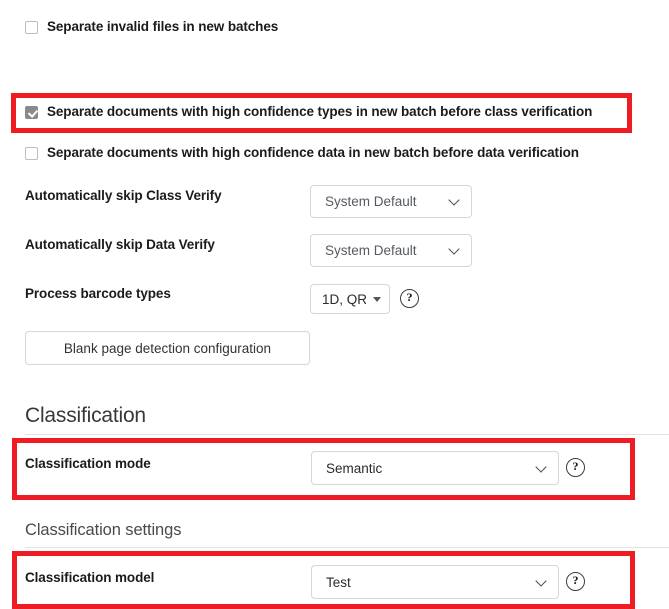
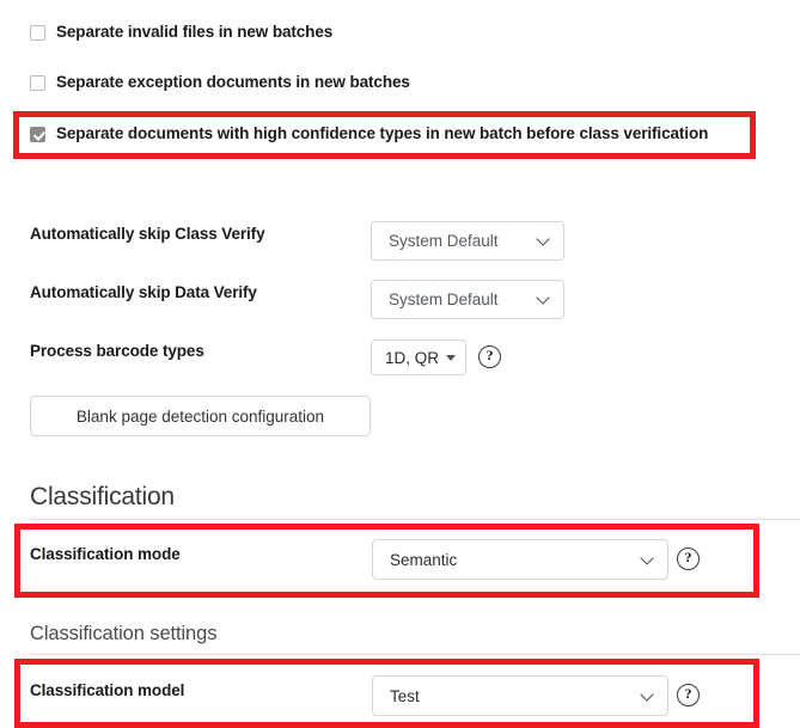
  Separate invalid files in new batches
+ Separate exception documents in new batches
  Separate documents with high confidence types in new batch before class verification
- Separate documents with high confidence data in new batch before data verification
  Automatically skip Class Verify
  System Default
  Automatically skip Data Verify
  System Default
  Process barcode types
  1D, QR
  ?
  Blank page detection configuration
  Classification
  Classification mode
  Semantic
  ?
  Classification settings
  Classification model
  Test
  ?
